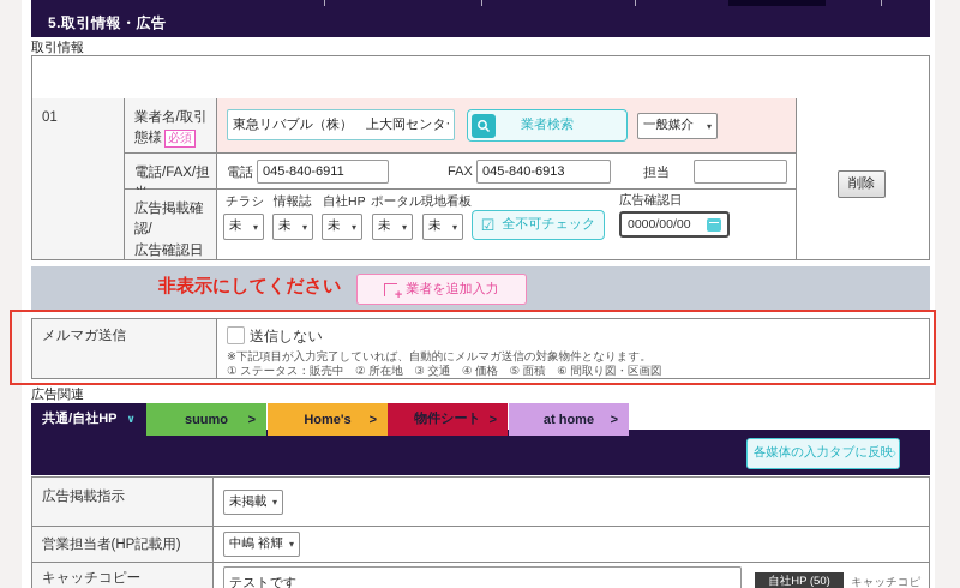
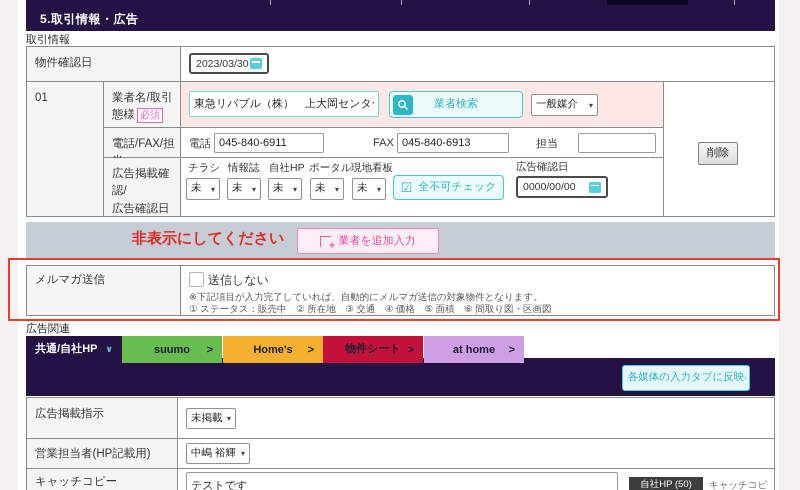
  5.取引情報・広告
  取引情報
+ 物件確認日
+ 2023/03/30
  01
  業者名/取引態様 必須
  東急リバブル（株） 上大岡センタ
  業者検索
  一般媒介
  ▾
  電話/FAX/担
  電話
  045-840-6911
  FAX
  045-840-6913
  担当
  広告掲載確認/
  広告確認日
  チラシ
  情報誌
  自社HP
  ポータル
  現地看板
  未
  ▾
  未
  ▾
  未
  ▾
  未
  ▾
  未
  ▾
  ☑
  全不可チェック
  広告確認日
  0000/00/00
  削除
  非表示にしてください
  業者を追加入力
  メルマガ送信
  送信しない
  ※下記項目が入力完了していれば、自動的にメルマガ送信の対象物件となります。
  ① ステータス：販売中 ② 所在地 ③ 交通 ④ 価格 ⑤ 面積 ⑥ 間取り図・区画図
  広告関連
  共通/自社HP
  ∨
  suumo
  >
  Home's
  >
  物件シート
  >
  at home
  >
  各媒体の入力タブに反映
  ›
  広告掲載指示
  未掲載
  ▾
  営業担当者(HP記載用)
  中嶋 裕輝
  ▾
  キャッチコピー
  テストです
  自社HP (50)
  キャッチコピ
